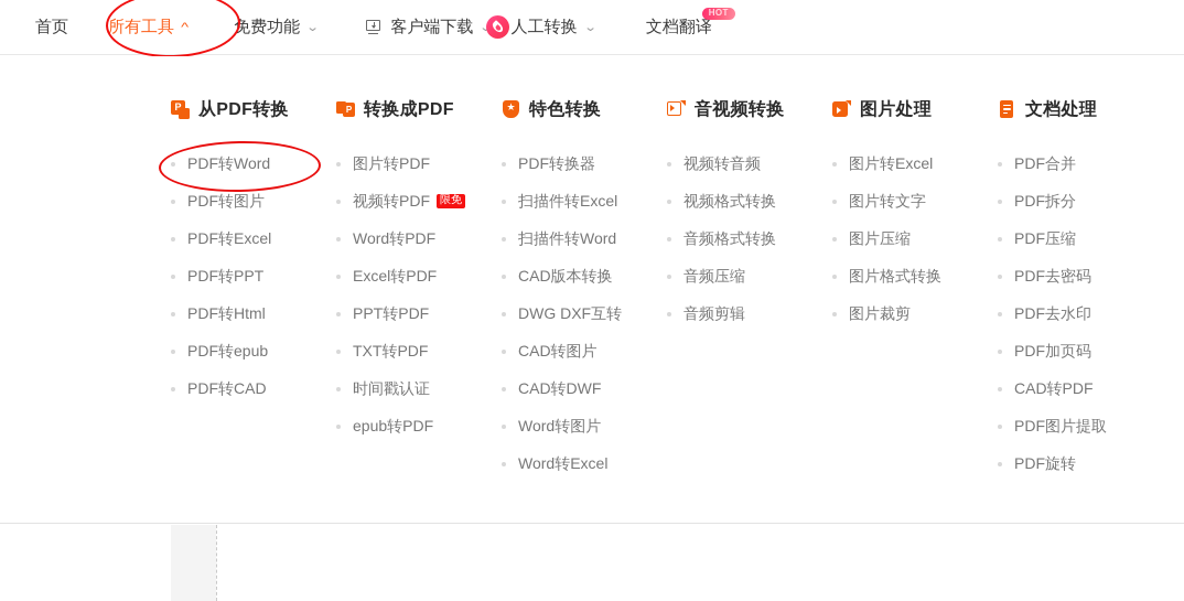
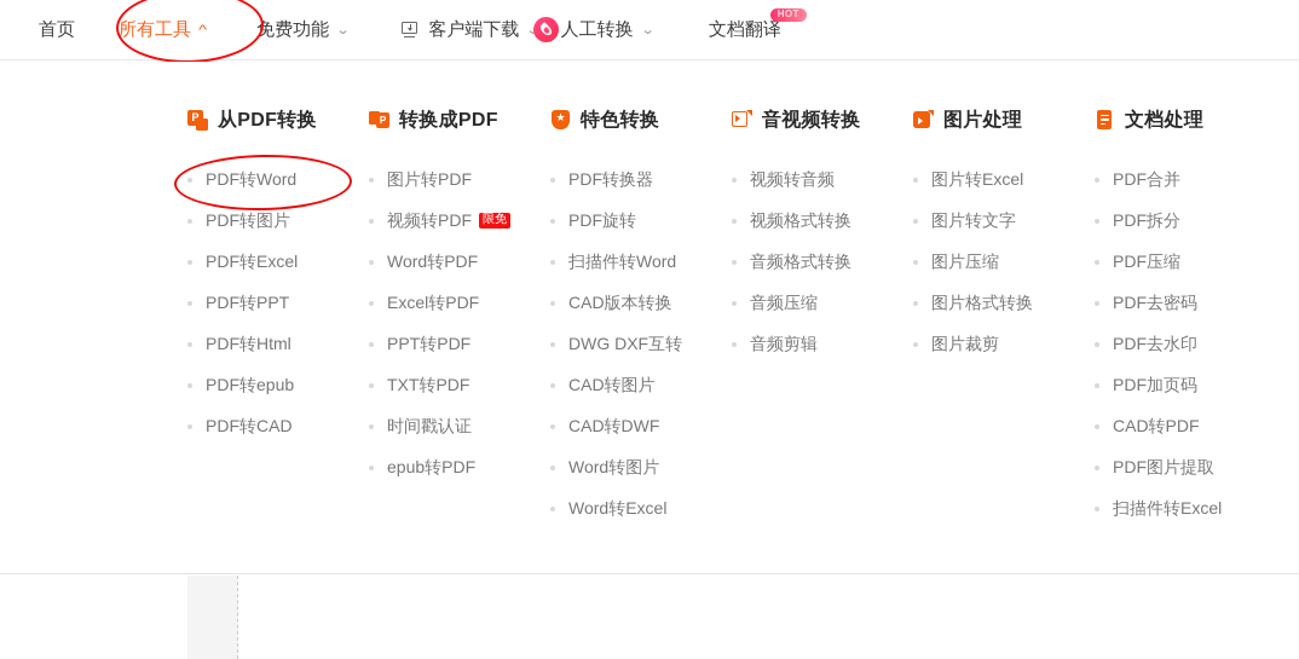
  首页
  所有工具
  ^
  免费功能
  ⌄
  客户端下载
  人工转换
  ⌄
  文档翻译
  HOT
  P
  从PDF转换
  PDF转Word
  PDF转图片
  PDF转Excel
  PDF转PPT
  PDF转Html
  PDF转epub
  PDF转CAD
  P
  转换成PDF
  图片转PDF
  视频转PDF
  限免
  Word转PDF
  Excel转PDF
  PPT转PDF
  TXT转PDF
  时间戳认证
  epub转PDF
  ★
  特色转换
  PDF转换器
- 扫描件转Excel
+ PDF旋转
  扫描件转Word
  CAD版本转换
  DWG DXF互转
  CAD转图片
  CAD转DWF
  Word转图片
  Word转Excel
  音视频转换
  视频转音频
  视频格式转换
  音频格式转换
  音频压缩
  音频剪辑
  图片处理
  图片转Excel
  图片转文字
  图片压缩
  图片格式转换
  图片裁剪
  文档处理
  PDF合并
  PDF拆分
  PDF压缩
  PDF去密码
  PDF去水印
  PDF加页码
  CAD转PDF
  PDF图片提取
- PDF旋转
+ 扫描件转Excel
